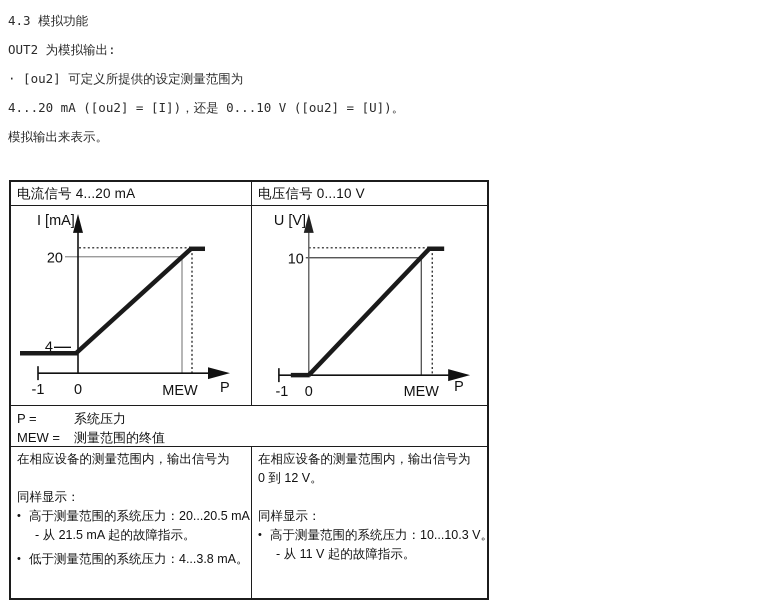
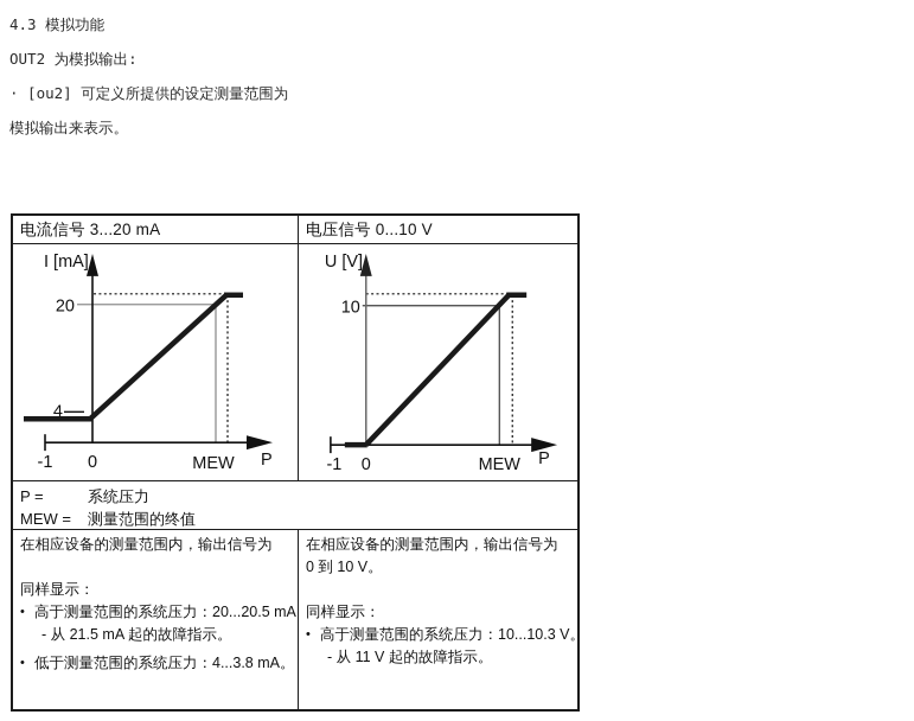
  4.3 模拟功能
  OUT2 为模拟输出:
  · [ou2] 可定义所提供的设定测量范围为
- 4...20 mA ([ou2] = [I])，还是 0...10 V ([ou2] = [U])。
  模拟输出来表示。
- 电流信号 4...20 mA
+ 电流信号 3...20 mA
  电压信号 0...10 V
  I [mA]
  20
  4
  -1
  0
  MEW
  P
  U [V]
  10
  -1
  0
  MEW
  P
  P =
  系统压力
  MEW =
  测量范围的终值
  在相应设备的测量范围内，输出信号为
  同样显示：
  •
  高于测量范围的系统压力：20...20.5 mA
  - 从 21.5 mA 起的故障指示。
  •
  低于测量范围的系统压力：4...3.8 mA。
  在相应设备的测量范围内，输出信号为
- 0 到 12 V。
+ 0 到 10 V。
  同样显示：
  •
  高于测量范围的系统压力：10...10.3 V。
  - 从 11 V 起的故障指示。
